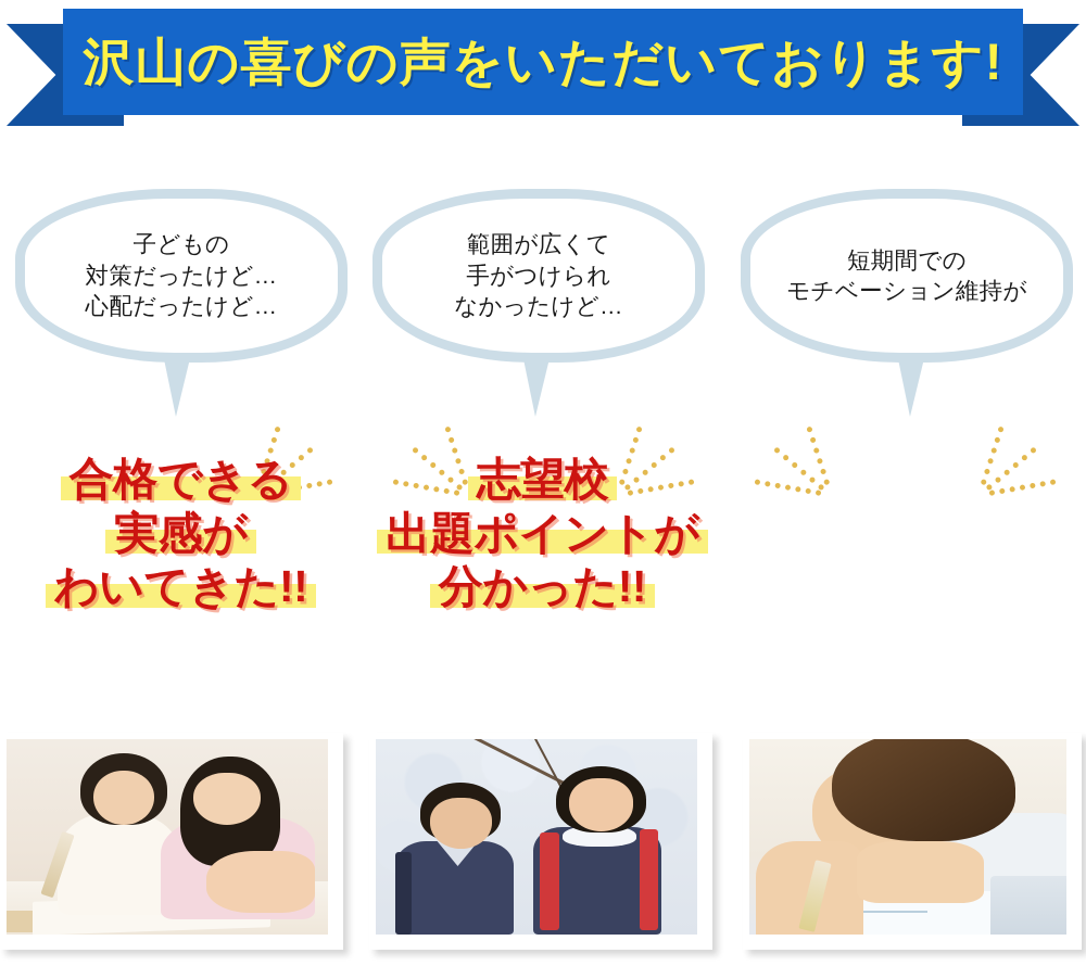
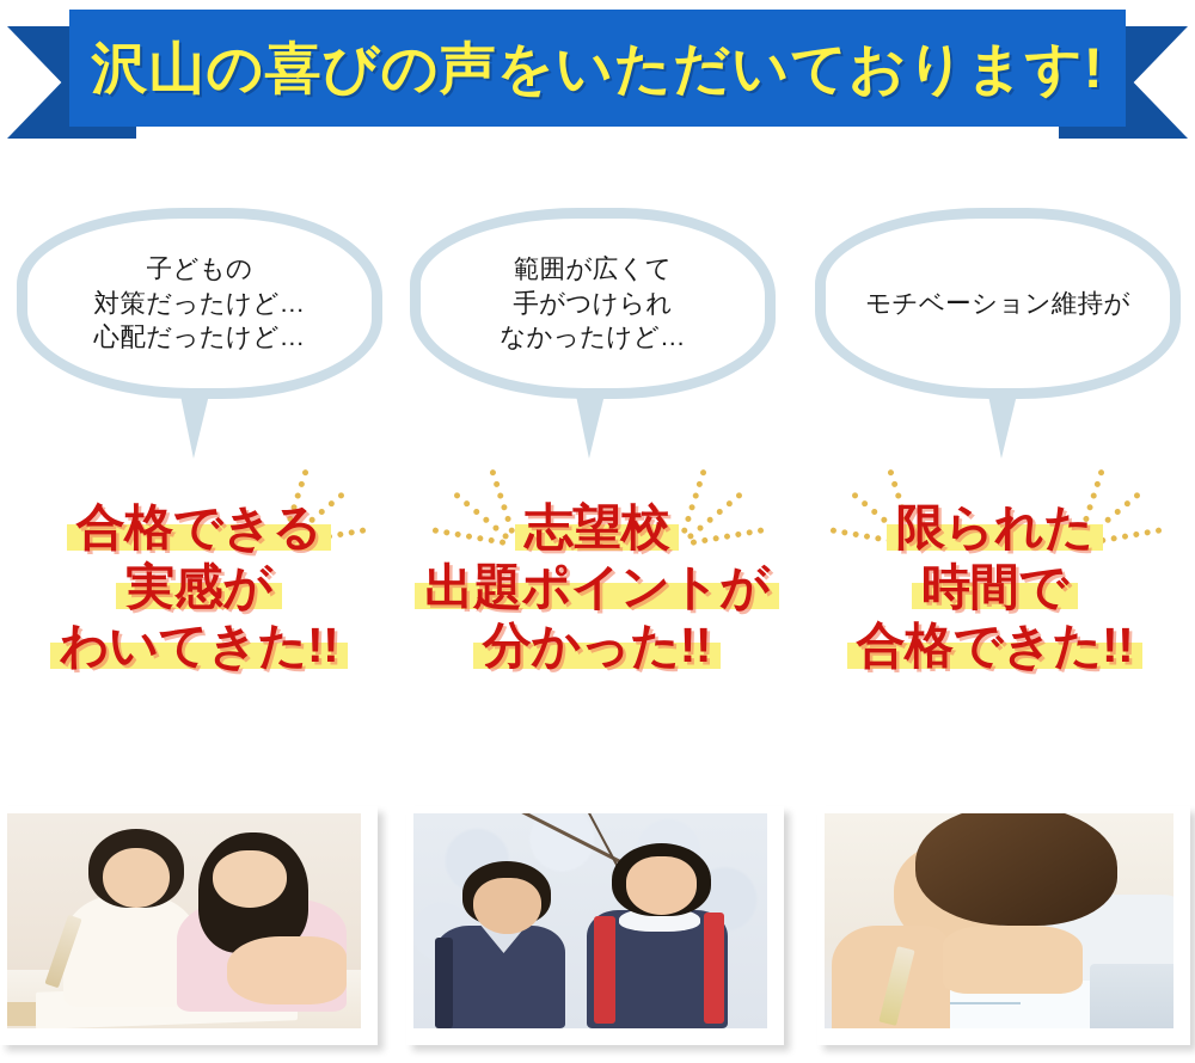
  沢山の喜びの声をいただいております!
  子どもの
  対策だったけど…
  心配だったけど…
  合格できる
  実感が
  わいてきた!!
  範囲が広くて
  手がつけられ
  なかったけど…
  志望校
  出題ポイントが
  分かった!!
- 短期間での
  モチベーション維持が
+ 限られた
+ 時間で
+ 合格できた!!
